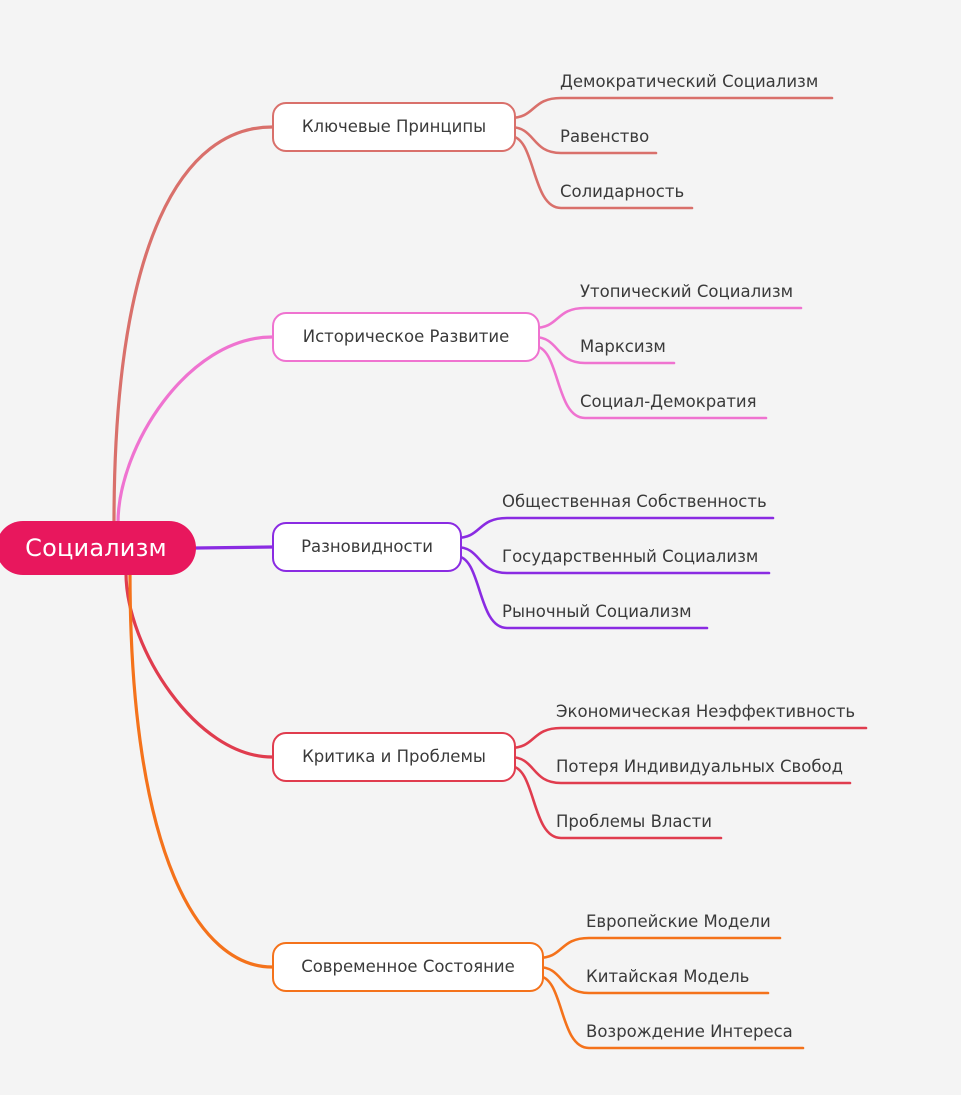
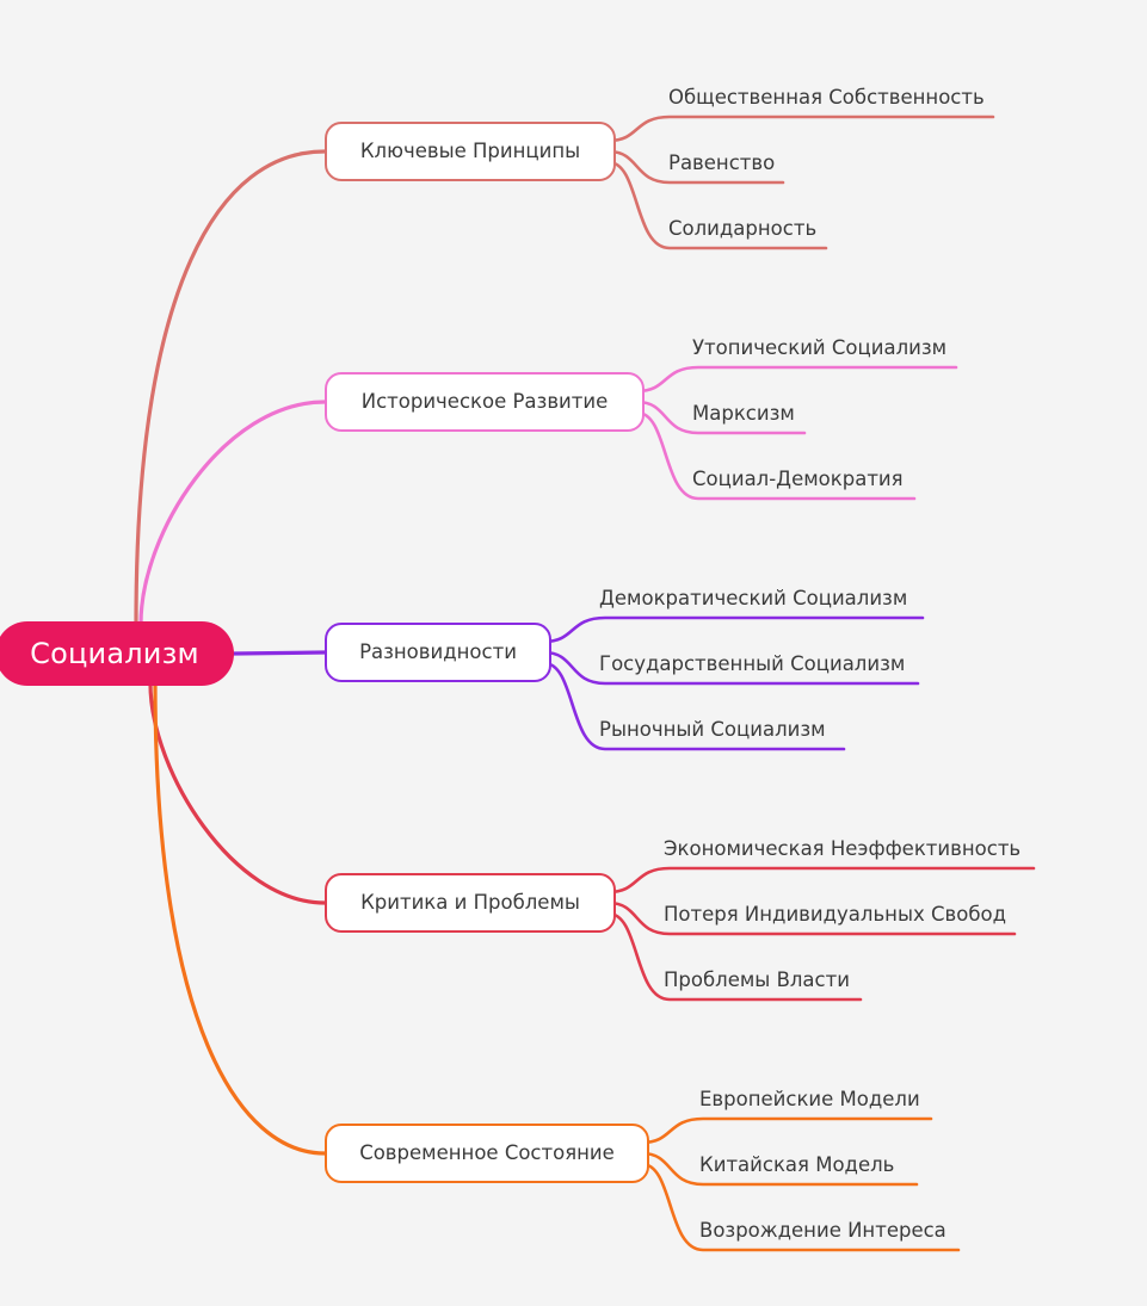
  Социализм
  Ключевые Принципы
- Демократический Социализм
+ Общественная Собственность
  Равенство
  Солидарность
  Историческое Развитие
  Утопический Социализм
  Марксизм
  Социал-Демократия
  Разновидности
- Общественная Собственность
+ Демократический Социализм
  Государственный Социализм
  Рыночный Социализм
  Критика и Проблемы
  Экономическая Неэффективность
  Потеря Индивидуальных Свобод
  Проблемы Власти
  Современное Состояние
  Европейские Модели
  Китайская Модель
  Возрождение Интереса
